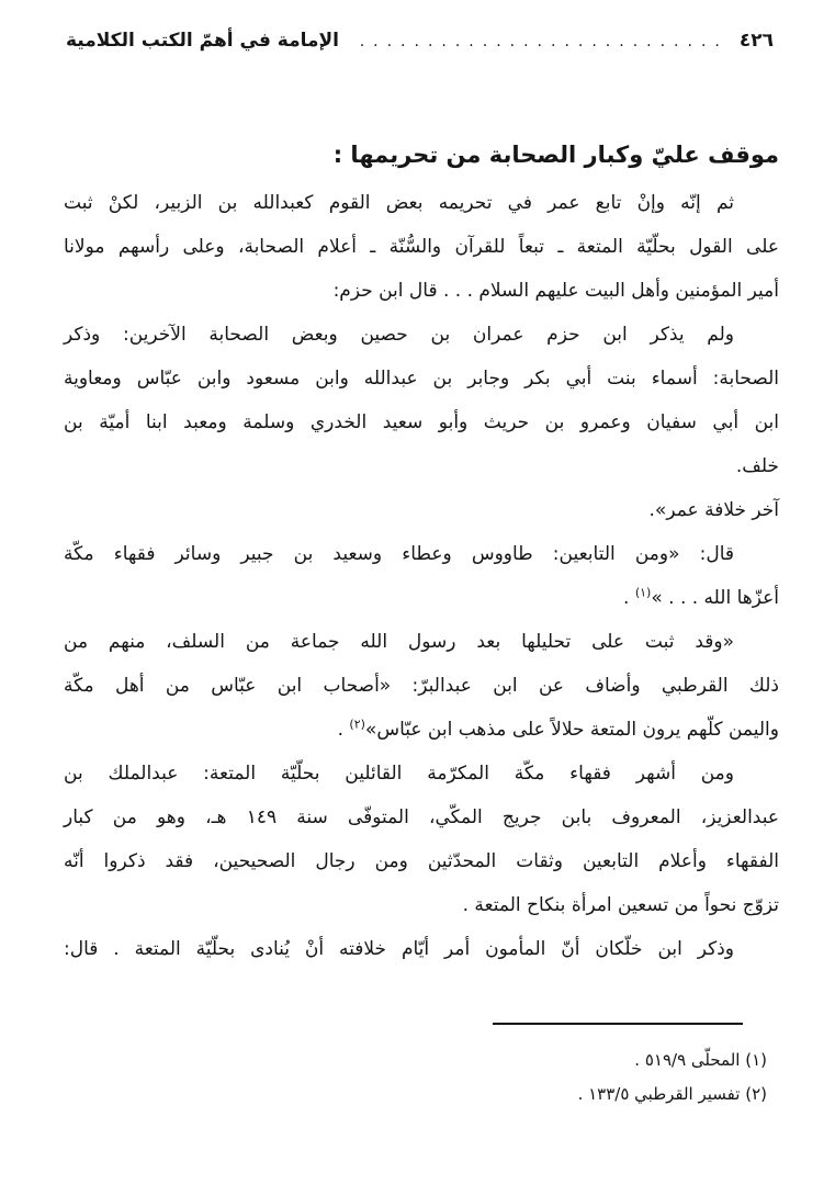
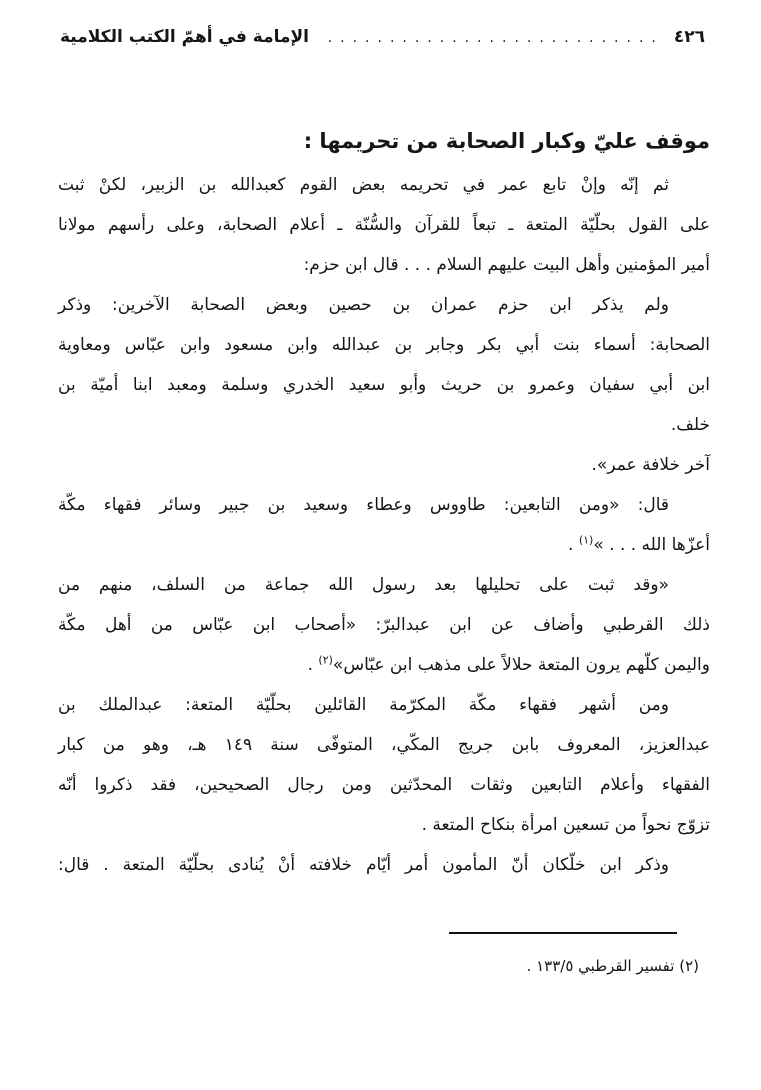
  ٤٢٦
  الإمامة في أهمّ الكتب الكلامية
  موقف عليّ وكبار الصحابة من تحريمها :
  ثم إنّه وإنْ تابع عمر في تحريمه بعض القوم كعبدالله بن الزبير، لكنْ ثبت
  على القول بحلّيّة المتعة ـ تبعاً للقرآن والسُّنّة ـ أعلام الصحابة، وعلى رأسهم مولانا
  أمير المؤمنين وأهل البيت عليهم السلام . . . قال ابن حزم:
  ولم يذكر ابن حزم عمران بن حصين وبعض الصحابة الآخرين: وذكر
  الصحابة: أسماء بنت أبي بكر وجابر بن عبدالله وابن مسعود وابن عبّاس ومعاوية
  ابن أبي سفيان وعمرو بن حريث وأبو سعيد الخدري وسلمة ومعبد ابنا أميّة بن
  خلف.
  آخر خلافة عمر».
  قال: «ومن التابعين: طاووس وعطاء وسعيد بن جبير وسائر فقهاء مكّة
  أعزّها الله . . . »(١) .
  «وقد ثبت على تحليلها بعد رسول الله جماعة من السلف، منهم من
  ذلك القرطبي وأضاف عن ابن عبدالبرّ: «أصحاب ابن عبّاس من أهل مكّة
  واليمن كلّهم يرون المتعة حلالاً على مذهب ابن عبّاس»(٢) .
  ومن أشهر فقهاء مكّة المكرّمة القائلين بحلّيّة المتعة: عبدالملك بن
  عبدالعزيز، المعروف بابن جريج المكّي، المتوفّى سنة ١٤٩ هـ، وهو من كبار
  الفقهاء وأعلام التابعين وثقات المحدّثين ومن رجال الصحيحين، فقد ذكروا أنّه
  تزوّج نحواً من تسعين امرأة بنكاح المتعة .
  وذكر ابن خلّكان أنّ المأمون أمر أيّام خلافته أنْ يُنادى بحلّيّة المتعة . قال:
- (١) المحلّى ٥١٩/٩ .
  (٢) تفسير القرطبي ١٣٣/٥ .
